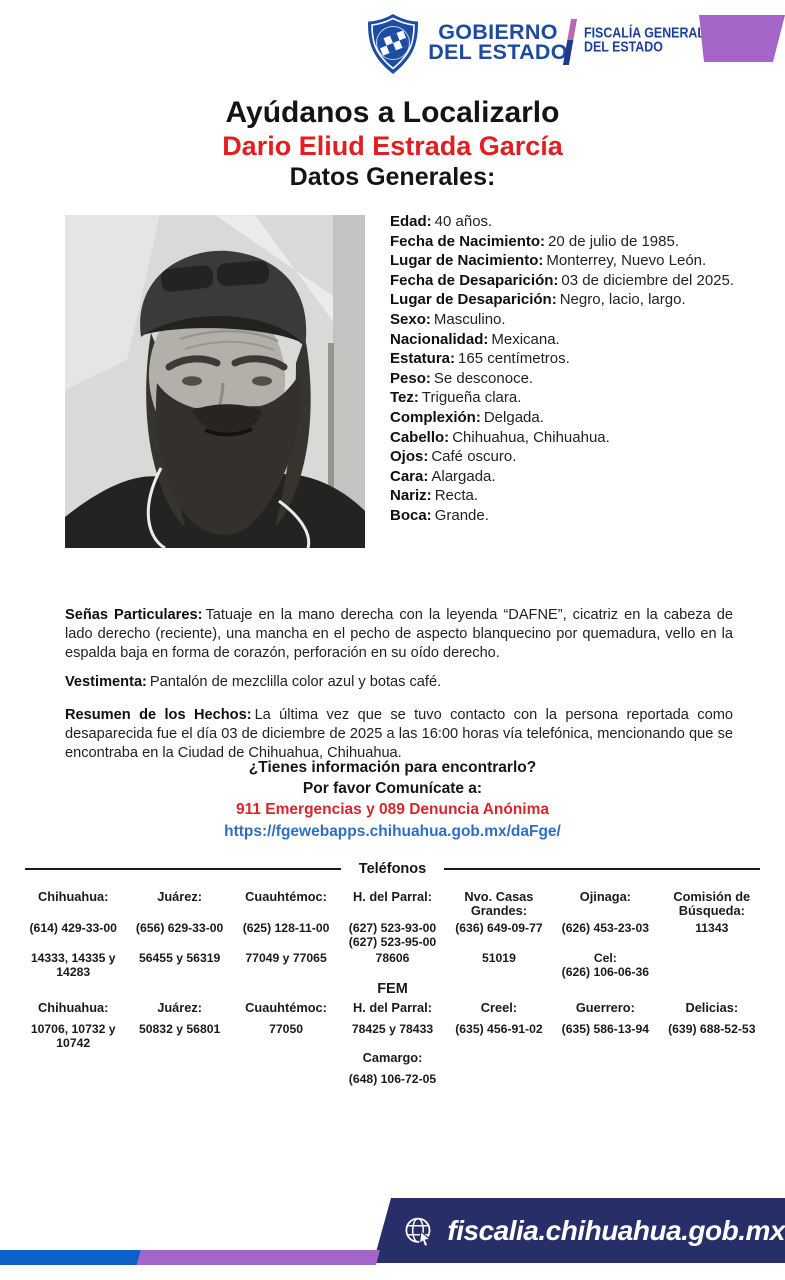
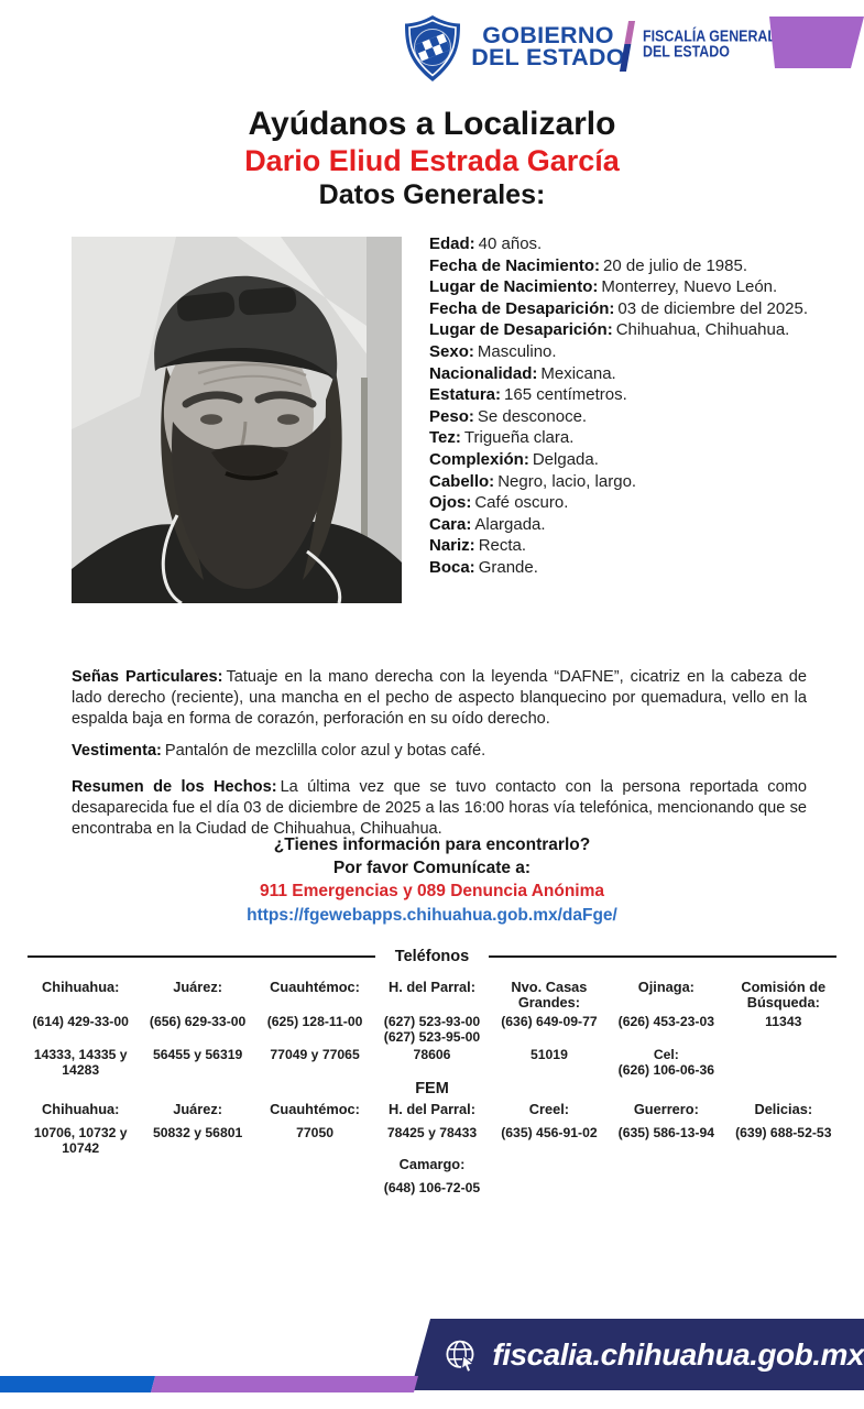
  GOBIERNO
  DEL ESTADO
  FISCALÍA GENERA
  DEL ESTADO
  Ayúdanos a Localizarlo
  Dario Eliud Estrada García
  Datos Generales:
  Edad: 40 años.
  Fecha de Nacimiento: 20 de julio de 1985.
  Lugar de Nacimiento: Monterrey, Nuevo León.
  Fecha de Desaparición: 03 de diciembre del 2025.
- Lugar de Desaparición: Negro, lacio, largo.
+ Lugar de Desaparición: Chihuahua, Chihuahua.
  Sexo: Masculino.
  Nacionalidad: Mexicana.
  Estatura: 165 centímetros.
  Peso: Se desconoce.
  Tez: Trigueña clara.
  Complexión: Delgada.
- Cabello: Chihuahua, Chihuahua.
+ Cabello: Negro, lacio, largo.
  Ojos: Café oscuro.
  Cara: Alargada.
  Nariz: Recta.
  Boca: Grande.
  Señas Particulares: Tatuaje en la mano derecha con la leyenda “DAFNE”, cicatriz en la cabeza de lado derecho (reciente), una mancha en el pecho de aspecto blanquecino por quemadura, vello en la espalda baja en forma de corazón, perforación en su oído derecho.
  Vestimenta: Pantalón de mezclilla color azul y botas café.
  Resumen de los Hechos: La última vez que se tuvo contacto con la persona reportada como desaparecida fue el día 03 de diciembre de 2025 a las 16:00 horas vía telefónica, mencionando que se encontraba en la Ciudad de Chihuahua, Chihuahua.
  ¿Tienes información para encontrarlo?
  Por favor Comunícate a:
  911 Emergencias y 089 Denuncia Anónima
  https://fgewebapps.chihuahua.gob.mx/daFge/
  Teléfonos
  Chihuahua:
  Juárez:
  Cuauhtémoc:
  H. del Parral:
  Nvo. Casas
  Grandes:
  Ojinaga:
  Comisión de
  Búsqueda:
  (614) 429-33-00
  (656) 629-33-00
  (625) 128-11-00
  (627) 523-93-00
  (627) 523-95-00
  (636) 649-09-77
  (626) 453-23-03
  11343
  14333, 14335 y
  14283
  56455 y 56319
  77049 y 77065
  78606
  51019
  Cel:
  (626) 106-06-36
  FEM
  Chihuahua:
  Juárez:
  Cuauhtémoc:
  H. del Parral:
  Creel:
  Guerrero:
  Delicias:
  10706, 10732 y
  10742
  50832 y 56801
  77050
  78425 y 78433
  (635) 456-91-02
  (635) 586-13-94
  (639) 688-52-53
  Camargo:
  (648) 106-72-05
  fiscalia.chihuahua.gob.mx
